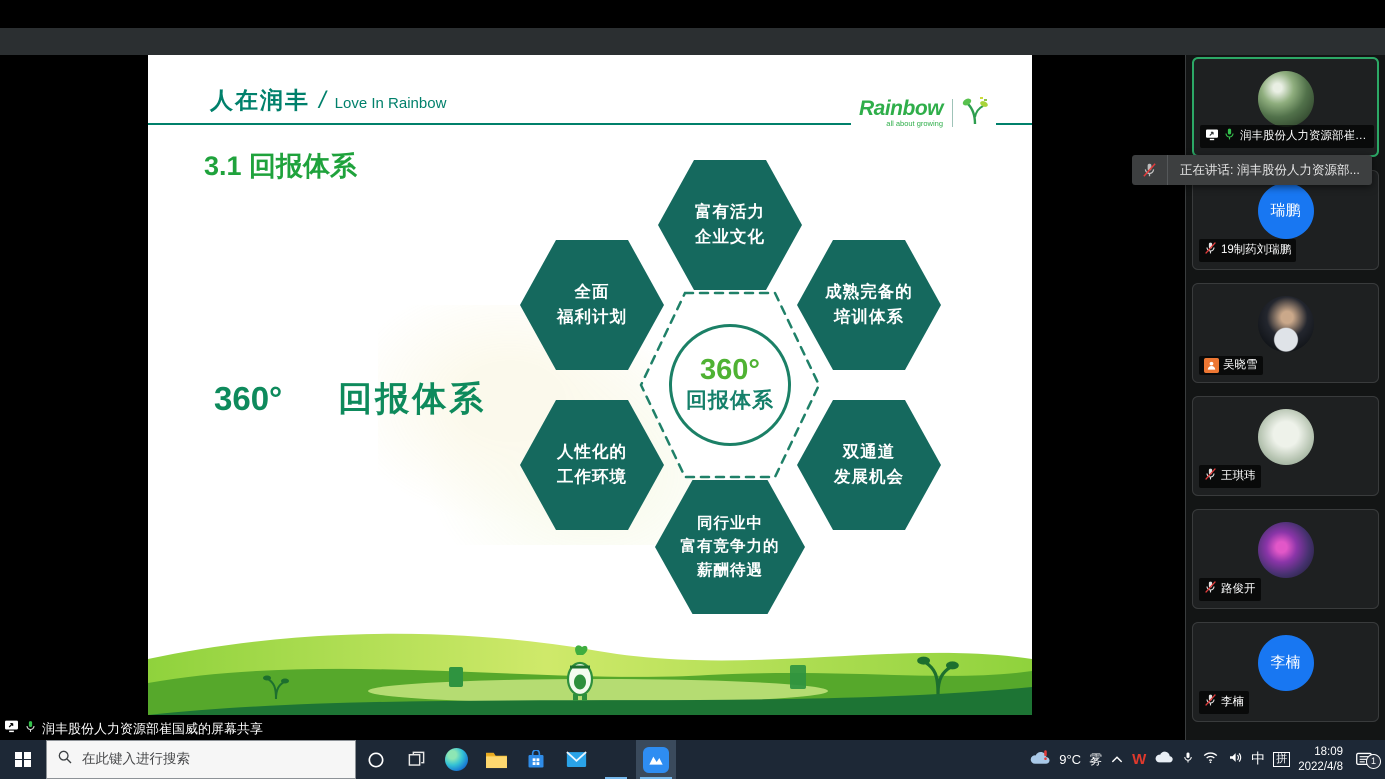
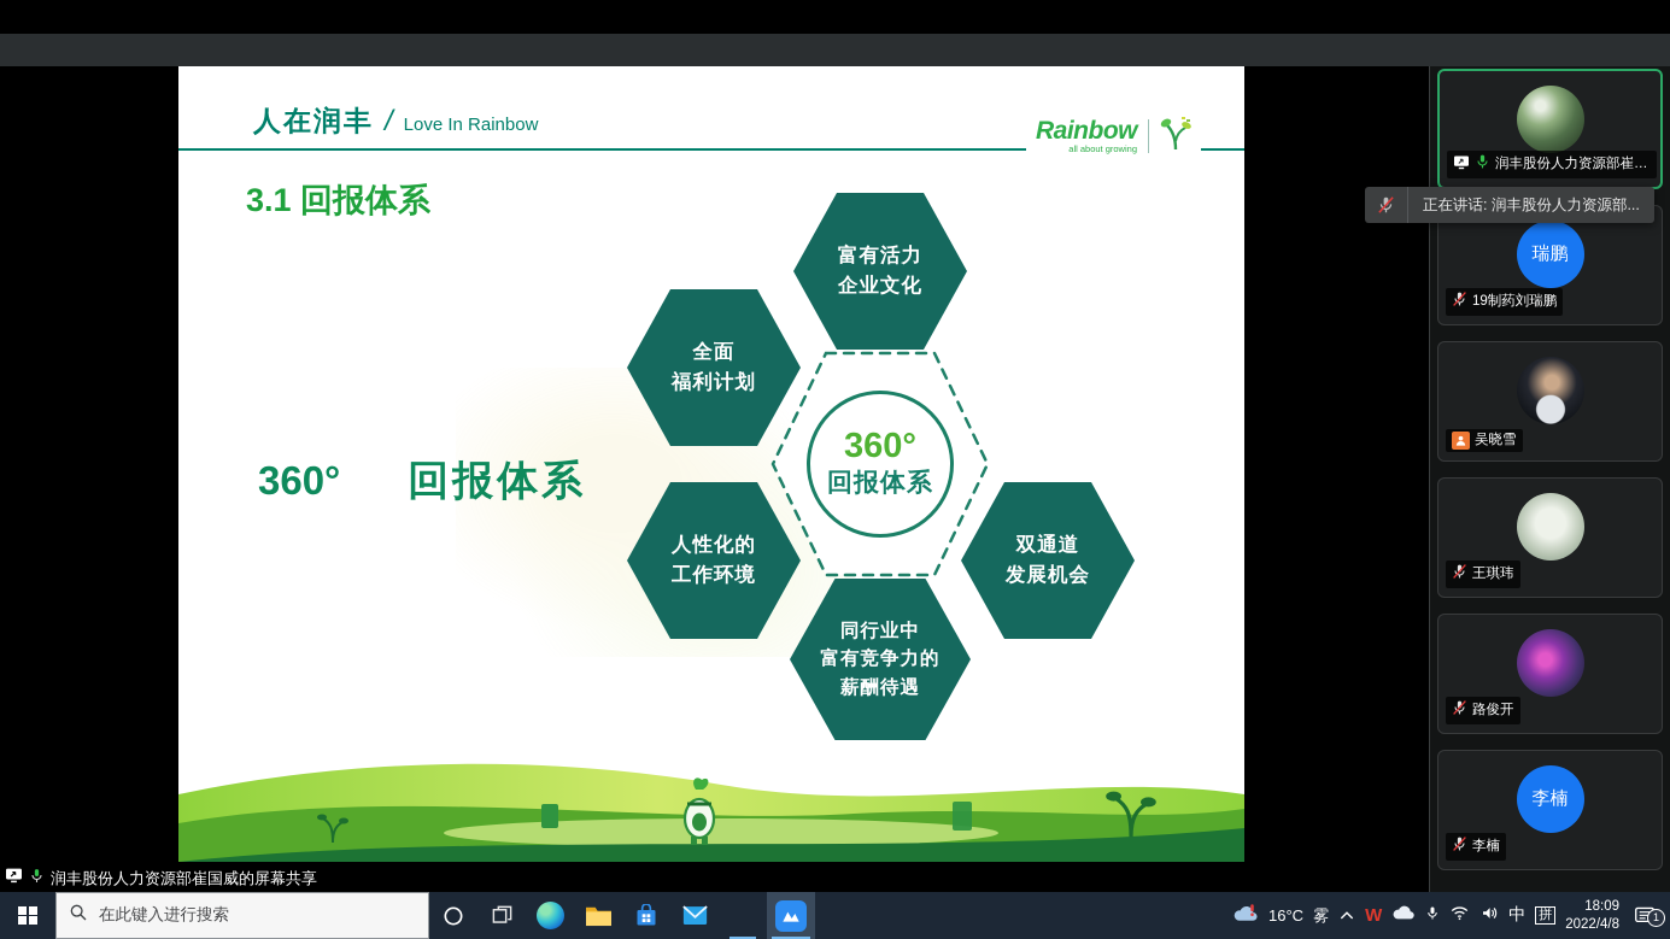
  人在润丰
  /
  Love In Rainbow
  Rainbow
  all about growing
  3.1 回报体系
  360°
  回报体系
  富有活力
  企业文化
  全面
  福利计划
- 成熟完备的
- 培训体系
  人性化的
  工作环境
  双通道
  发展机会
  同行业中
  富有竞争力的
  薪酬待遇
  360°
  回报体系
  瑞鹏
  19制药刘瑞鹏
  吴晓雪
  王琪玮
  路俊开
  李楠
  李楠
  正在讲话: 润丰股份人力资源部...
  润丰股份人力资源部崔国威的屏幕共享
  在此键入进行搜索
- 9°C
+ 16°C
  雾
  W
  中
  拼
  18:09
  2022/4/8
  1
